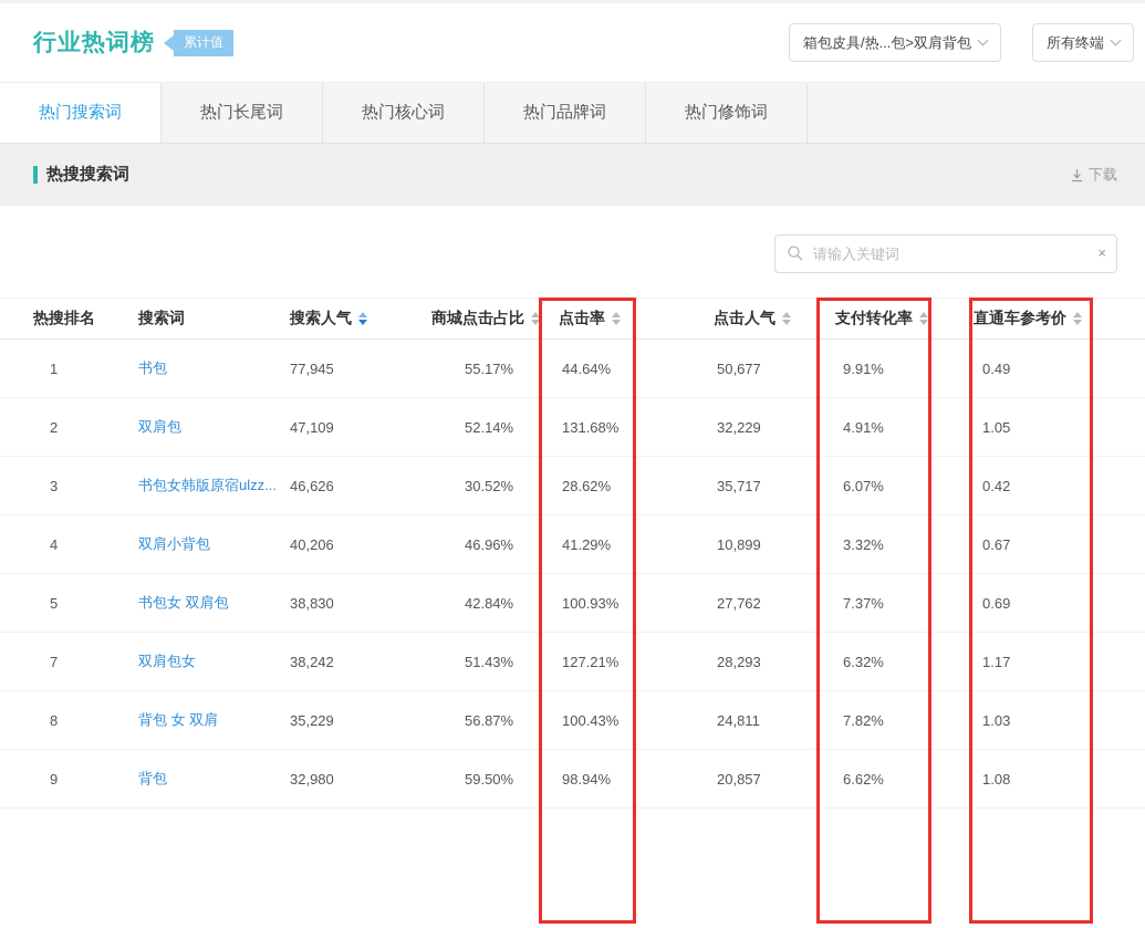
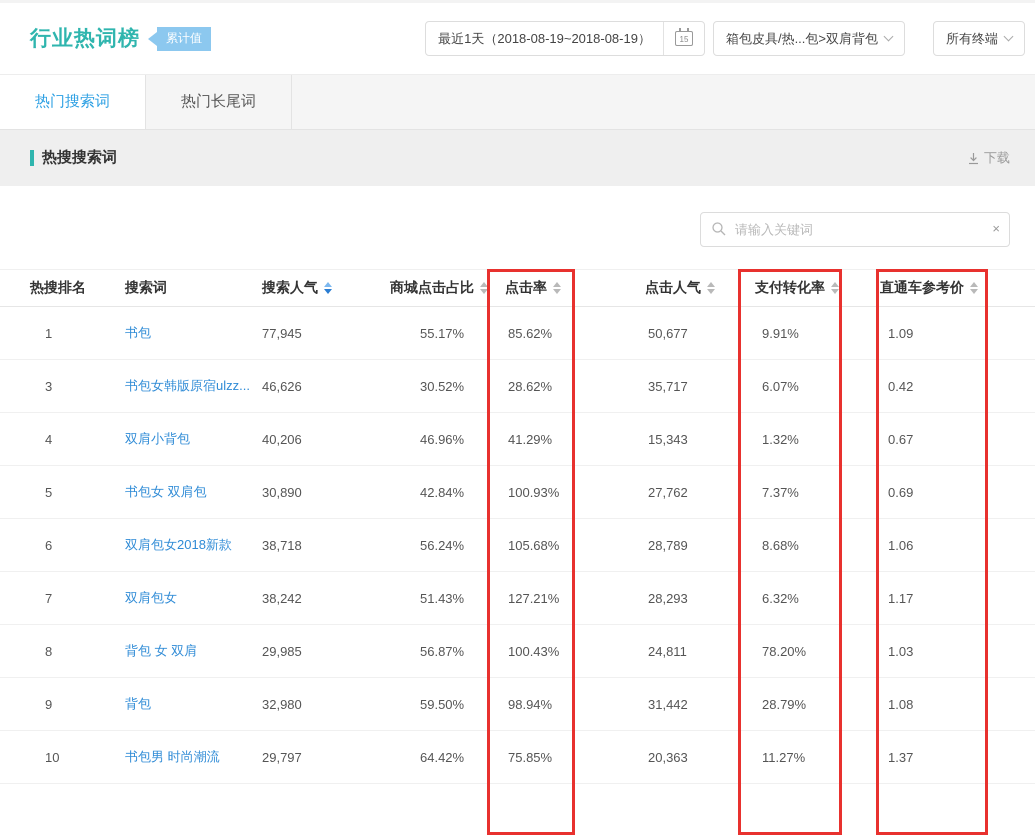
  行业热词榜
  累计值
+ 最近1天（2018-08-19~2018-08-19）
+ 15
  箱包皮具/热...包>双肩背包
  所有终端
  热门搜索词
  热门长尾词
- 热门核心词
- 热门品牌词
- 热门修饰词
  热搜搜索词
  下载
  请输入关键词
  ×
  热搜排名
  搜索词
  搜索人气
  商城点击占比
  点击率
  点击人气
  支付转化率
  直通车参考价
  1
  书包
  77,945
  55.17%
- 44.64%
+ 85.62%
  50,677
  9.91%
- 0.49
+ 1.09
- 2
- 双肩包
- 47,109
- 52.14%
- 131.68%
- 32,229
- 4.91%
- 1.05
  3
  书包女韩版原宿ulzz...
  46,626
  30.52%
  28.62%
  35,717
  6.07%
  0.42
  4
  双肩小背包
  40,206
  46.96%
  41.29%
- 10,899
+ 15,343
- 3.32%
+ 1.32%
  0.67
  5
  书包女 双肩包
- 38,830
+ 30,890
  42.84%
  100.93%
  27,762
  7.37%
  0.69
+ 6
+ 双肩包女2018新款
+ 38,718
+ 56.24%
+ 105.68%
+ 28,789
+ 8.68%
+ 1.06
  7
  双肩包女
  38,242
  51.43%
  127.21%
  28,293
  6.32%
  1.17
  8
  背包 女 双肩
- 35,229
+ 29,985
  56.87%
  100.43%
  24,811
- 7.82%
+ 78.20%
  1.03
  9
  背包
  32,980
  59.50%
  98.94%
- 20,857
+ 31,442
- 6.62%
+ 28.79%
  1.08
+ 10
+ 书包男 时尚潮流
+ 29,797
+ 64.42%
+ 75.85%
+ 20,363
+ 11.27%
+ 1.37
